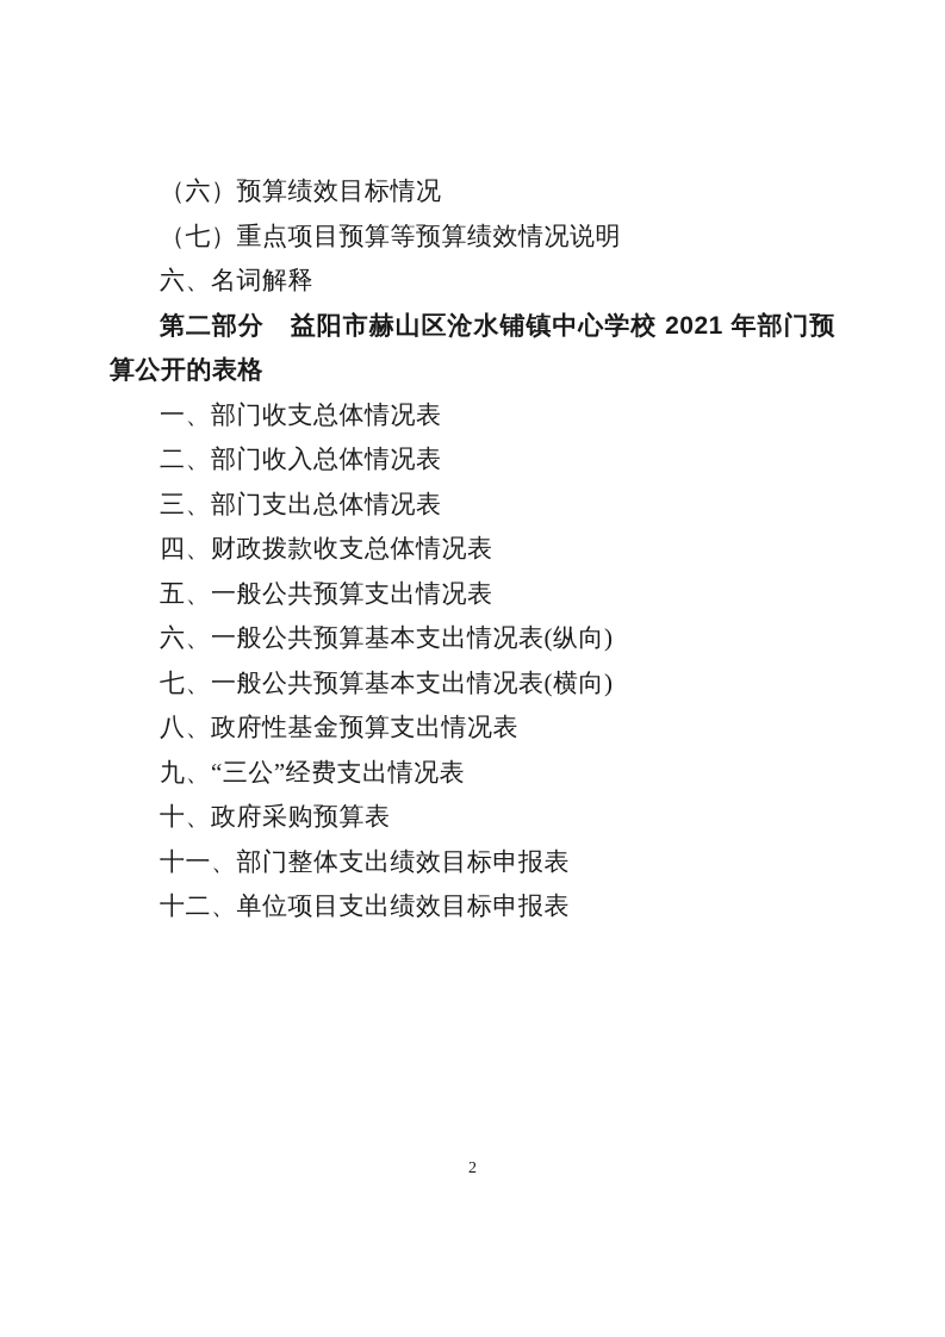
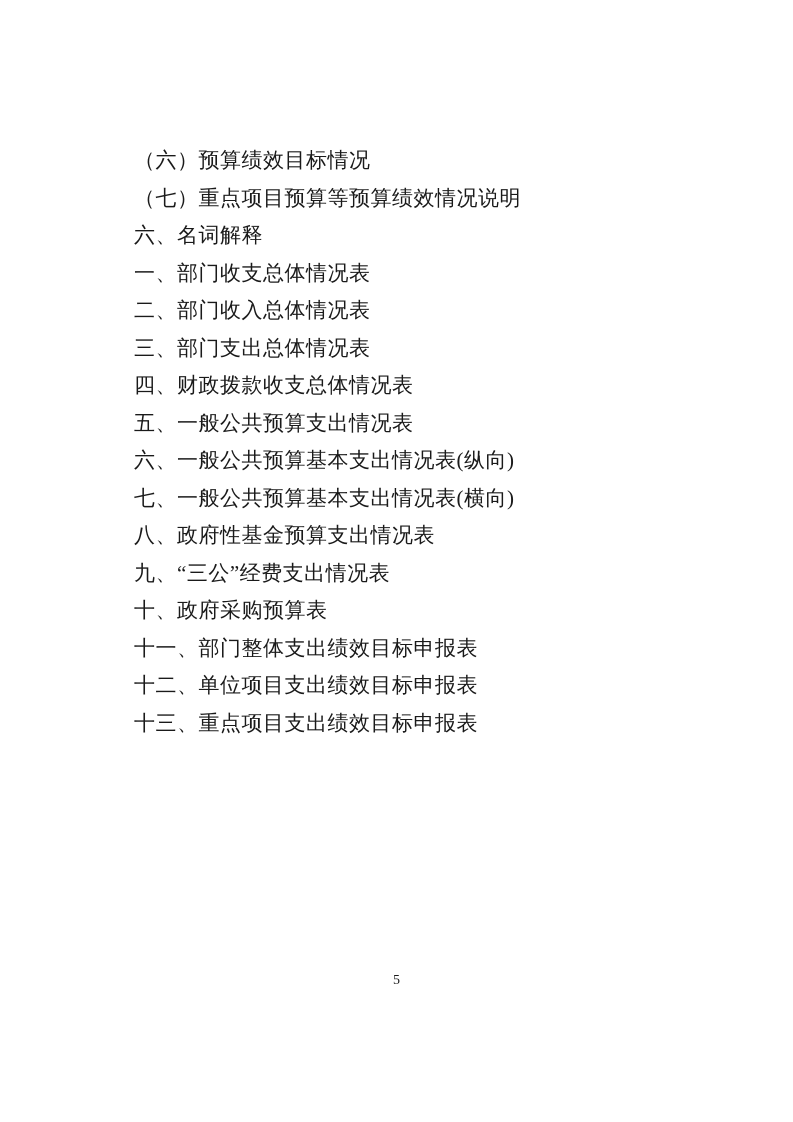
  （六）预算绩效目标情况
  （七）重点项目预算等预算绩效情况说明
  六、名词解释
- 第二部分 益阳市赫山区沧水铺镇中心学校 2021 年部门预算公开的表格
  一、部门收支总体情况表
  二、部门收入总体情况表
  三、部门支出总体情况表
  四、财政拨款收支总体情况表
  五、一般公共预算支出情况表
  六、一般公共预算基本支出情况表(纵向)
  七、一般公共预算基本支出情况表(横向)
  八、政府性基金预算支出情况表
  九、“三公”经费支出情况表
  十、政府采购预算表
  十一、部门整体支出绩效目标申报表
  十二、单位项目支出绩效目标申报表
+ 十三、重点项目支出绩效目标申报表
- 2
+ 5
